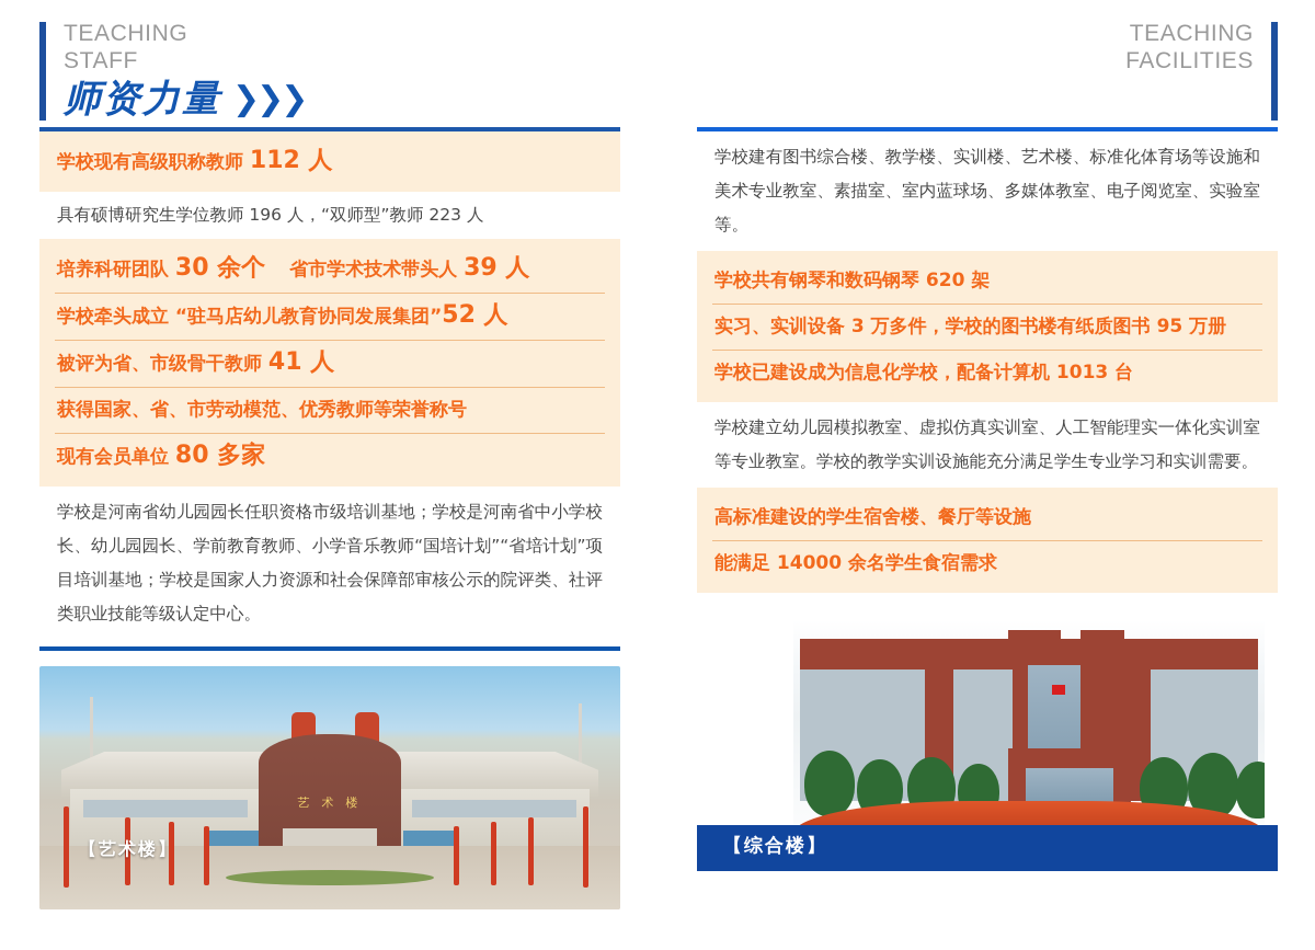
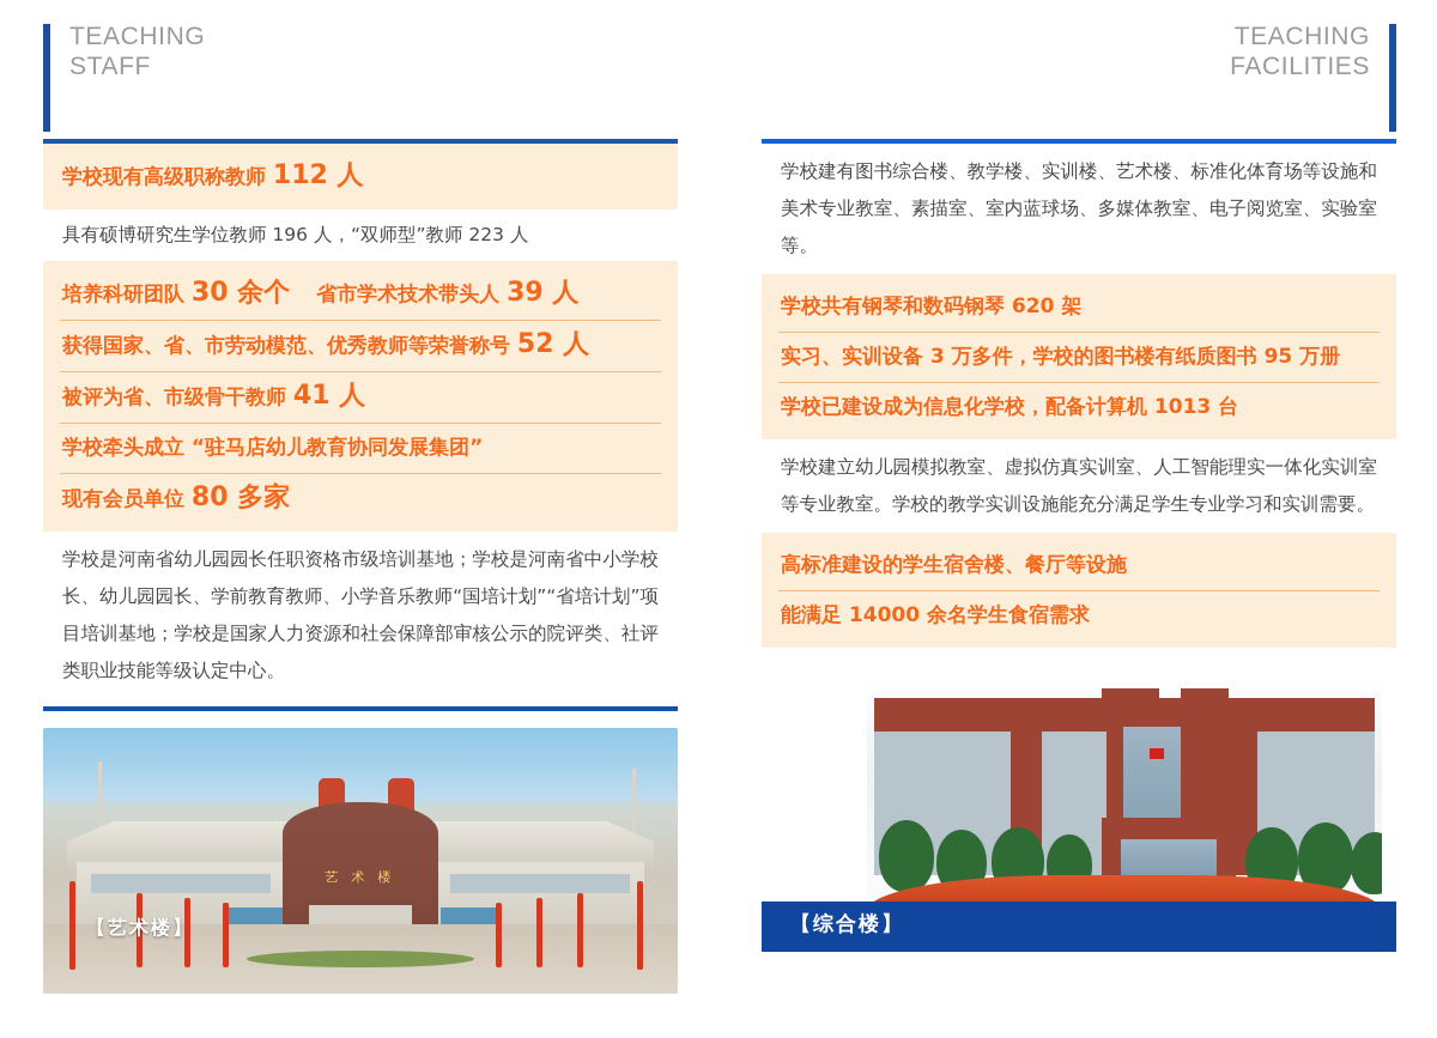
  TEACHING
  STAFF
- 师资力量
- ❯❯❯
  学校现有高级职称教师 112 人
  具有硕博研究生学位教师 196 人，“双师型”教师 223 人
  培养科研团队 30 余个 省市学术技术带头人 39 人
- 学校牵头成立 “驻马店幼儿教育协同发展集团”52 人
+ 获得国家、省、市劳动模范、优秀教师等荣誉称号 52 人
  被评为省、市级骨干教师 41 人
- 获得国家、省、市劳动模范、优秀教师等荣誉称号
+ 学校牵头成立 “驻马店幼儿教育协同发展集团”
  现有会员单位 80 多家
  学校是河南省幼儿园园长任职资格市级培训基地；学校是河南省中小学校长、幼儿园园长、学前教育教师、小学音乐教师“国培计划”“省培计划”项目培训基地；学校是国家人力资源和社会保障部审核公示的院评类、社评类职业技能等级认定中心。
  艺 术 楼
  【艺术楼】
  TEACHING
  FACILITIES
  学校建有图书综合楼、教学楼、实训楼、艺术楼、标准化体育场等设施和美术专业教室、素描室、室内蓝球场、多媒体教室、电子阅览室、实验室等。
  学校共有钢琴和数码钢琴 620 架
  实习、实训设备 3 万多件，学校的图书楼有纸质图书 95 万册
  学校已建设成为信息化学校，配备计算机 1013 台
  学校建立幼儿园模拟教室、虚拟仿真实训室、人工智能理实一体化实训室等专业教室。学校的教学实训设施能充分满足学生专业学习和实训需要。
  高标准建设的学生宿舍楼、餐厅等设施
  能满足 14000 余名学生食宿需求
  【综合楼】
